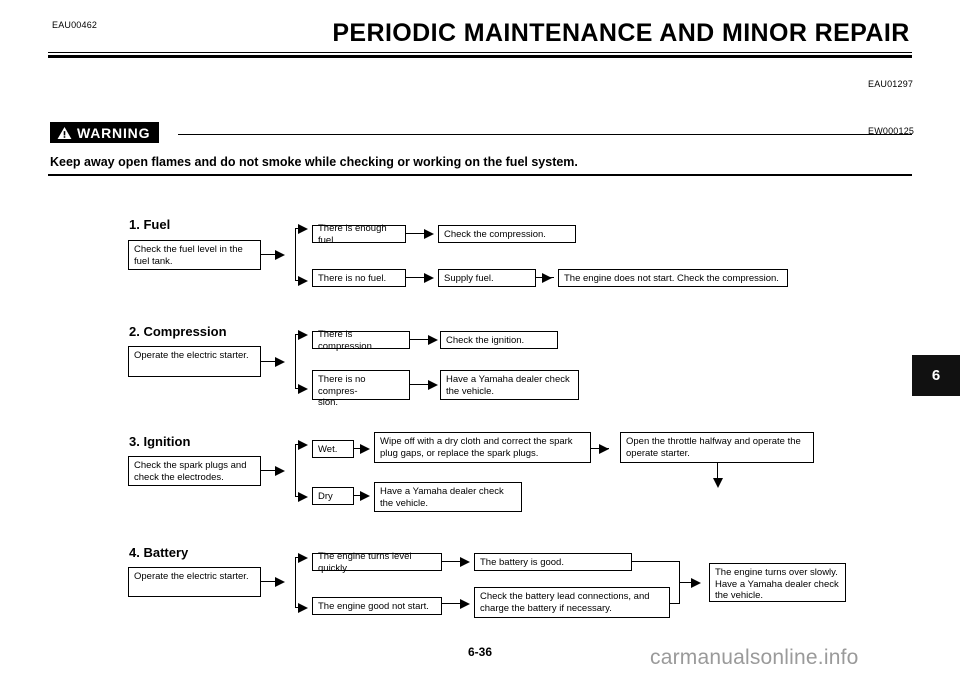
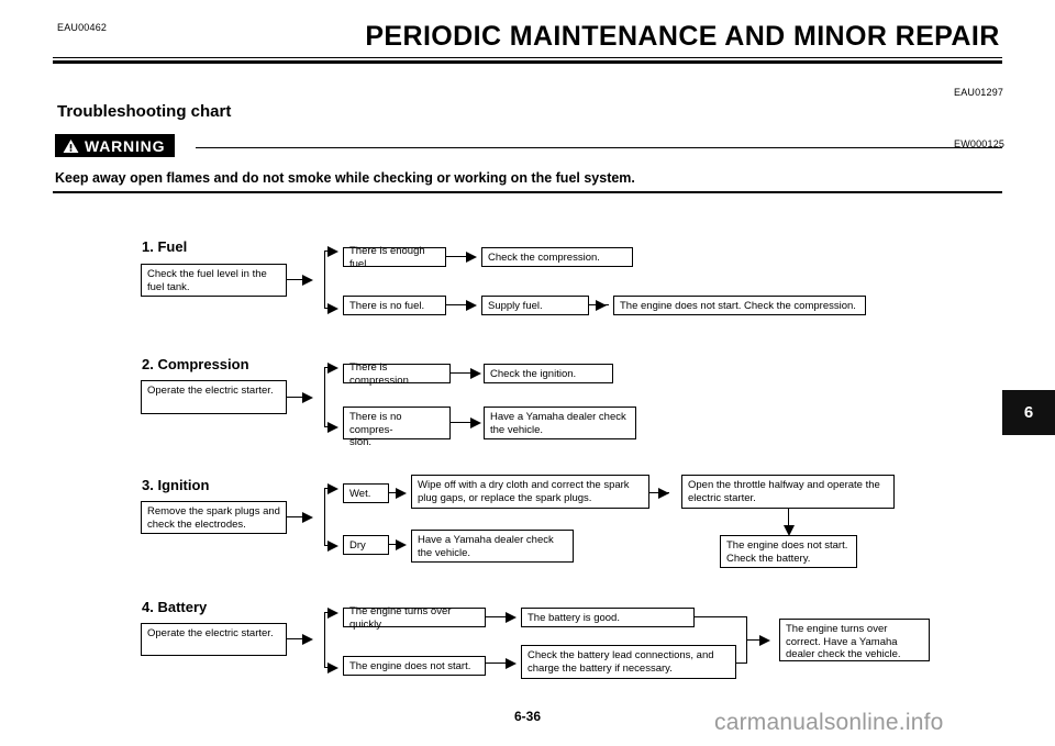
  EAU00462
  PERIODIC MAINTENANCE AND MINOR REPAIR
  EAU01297
+ Troubleshooting chart
  WARNING
  EW000125
  Keep away open flames and do not smoke while checking or working on the fuel system.
  1. Fuel
  Check the fuel level in the fuel tank.
  There is enough fuel.
  There is no fuel.
  Check the compression.
  Supply fuel.
  The engine does not start. Check the compression.
  2. Compression
  Operate the electric starter.
  There is compression.
  There is no compres-
  sion.
  Check the ignition.
  Have a Yamaha dealer check the vehicle.
  3. Ignition
- Check the spark plugs and check the electrodes.
+ Remove the spark plugs and check the electrodes.
  Wet.
  Dry
  Wipe off with a dry cloth and correct the spark plug gaps, or replace the spark plugs.
  Have a Yamaha dealer check the vehicle.
- Open the throttle halfway and operate the operate starter.
+ Open the throttle halfway and operate the electric starter.
+ The engine does not start. Check the battery.
  4. Battery
  Operate the electric starter.
- The engine turns level quickly.
+ The engine turns over quickly.
- The engine good not start.
+ The engine does not start.
  The battery is good.
  Check the battery lead connections, and charge the battery if necessary.
- The engine turns over slowly. Have a Yamaha dealer check the vehicle.
+ The engine turns over correct. Have a Yamaha dealer check the vehicle.
  6
  6-36
  carmanualsonline.info
